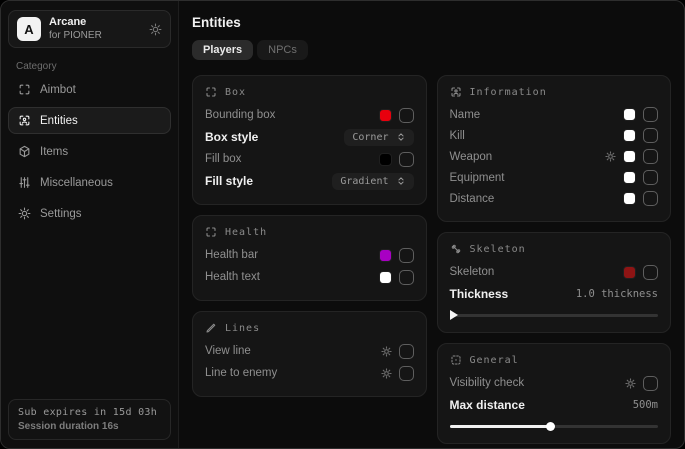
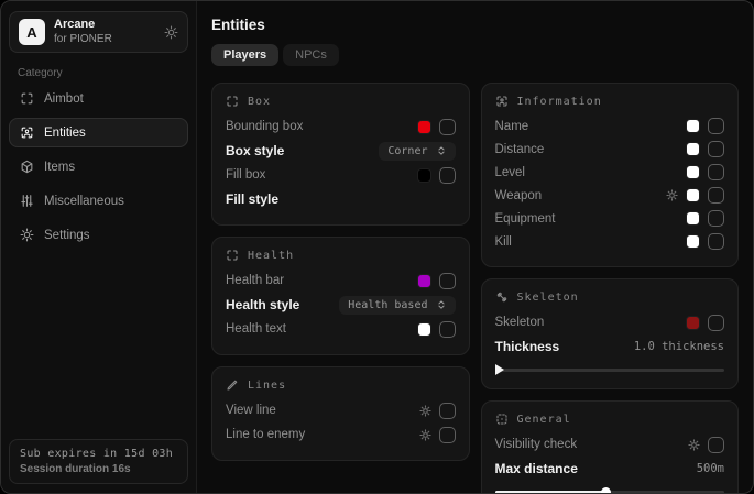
  A
  Arcane
  for PIONER
  Category
  Aimbot
  Entities
  Items
  Miscellaneous
  Settings
  Sub expires in 15d 03h
  Session duration 16s
  Entities
  Players
  NPCs
  Box
  Bounding box
  Box style
  Corner
  Fill box
  Fill style
- Gradient
  Health
  Health bar
+ Health style
+ Health based
  Health text
  Lines
  View line
  Line to enemy
  Information
  Name
- Kill
+ Distance
+ Level
  Weapon
  Equipment
- Distance
+ Kill
  Skeleton
  Skeleton
  Thickness
  1.0 thickness
  General
  Visibility check
  Max distance
  500m
